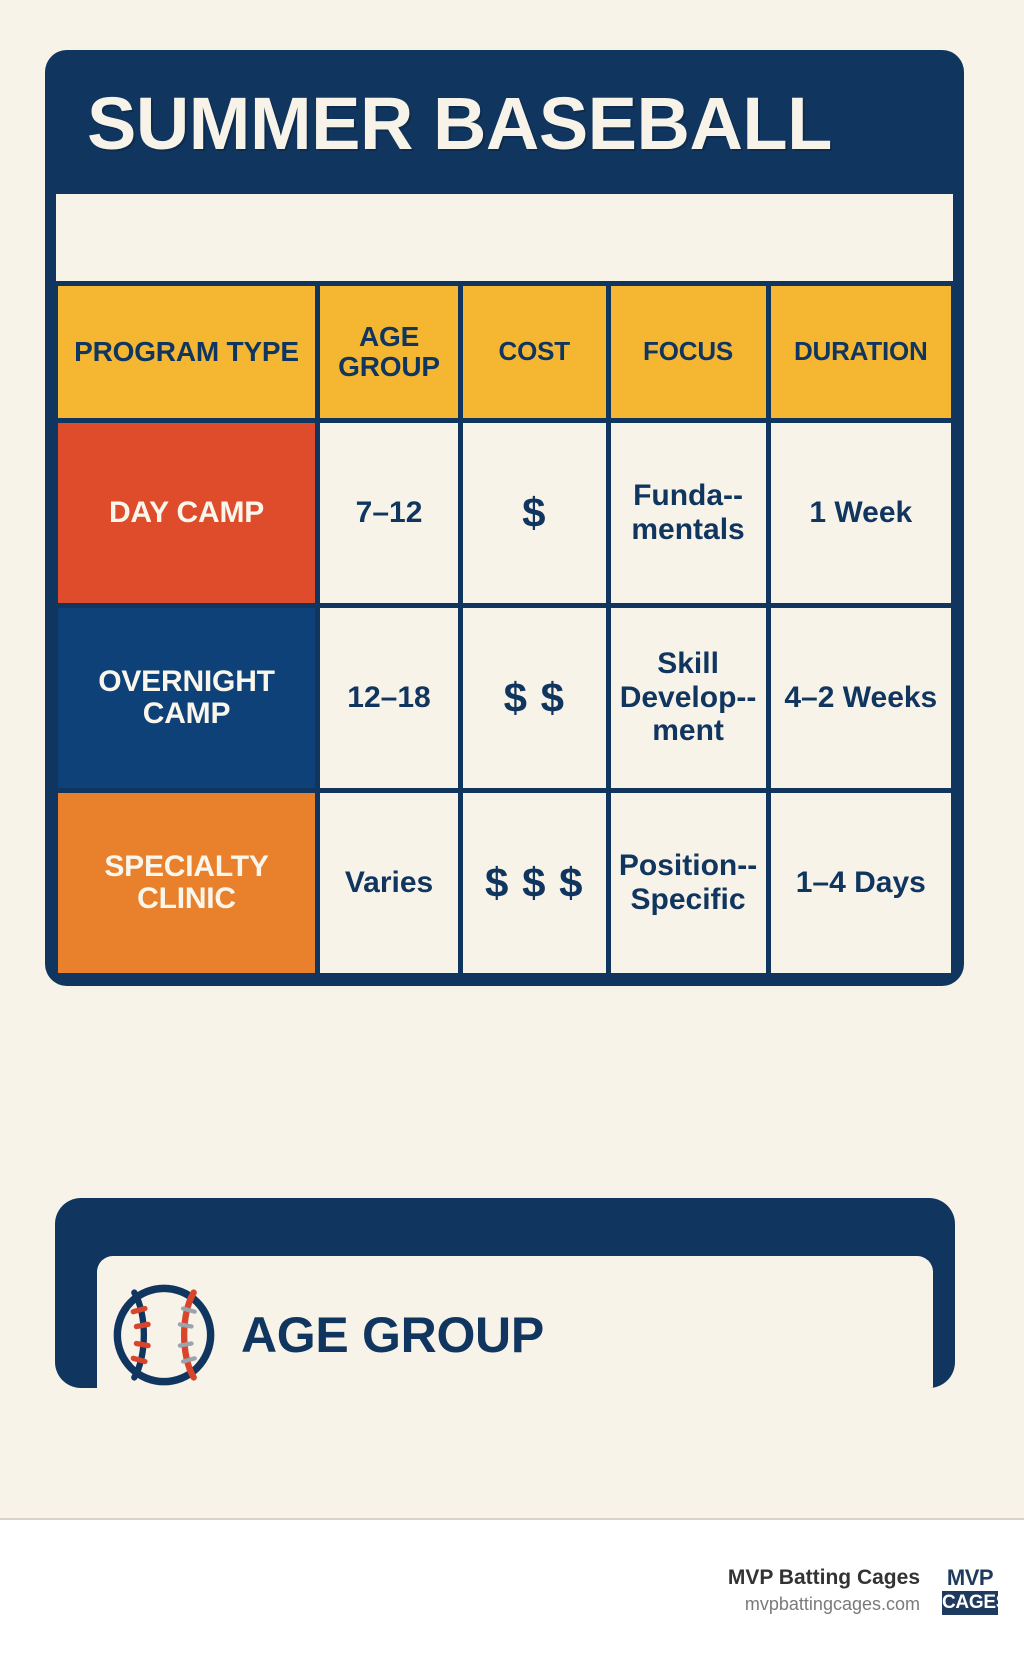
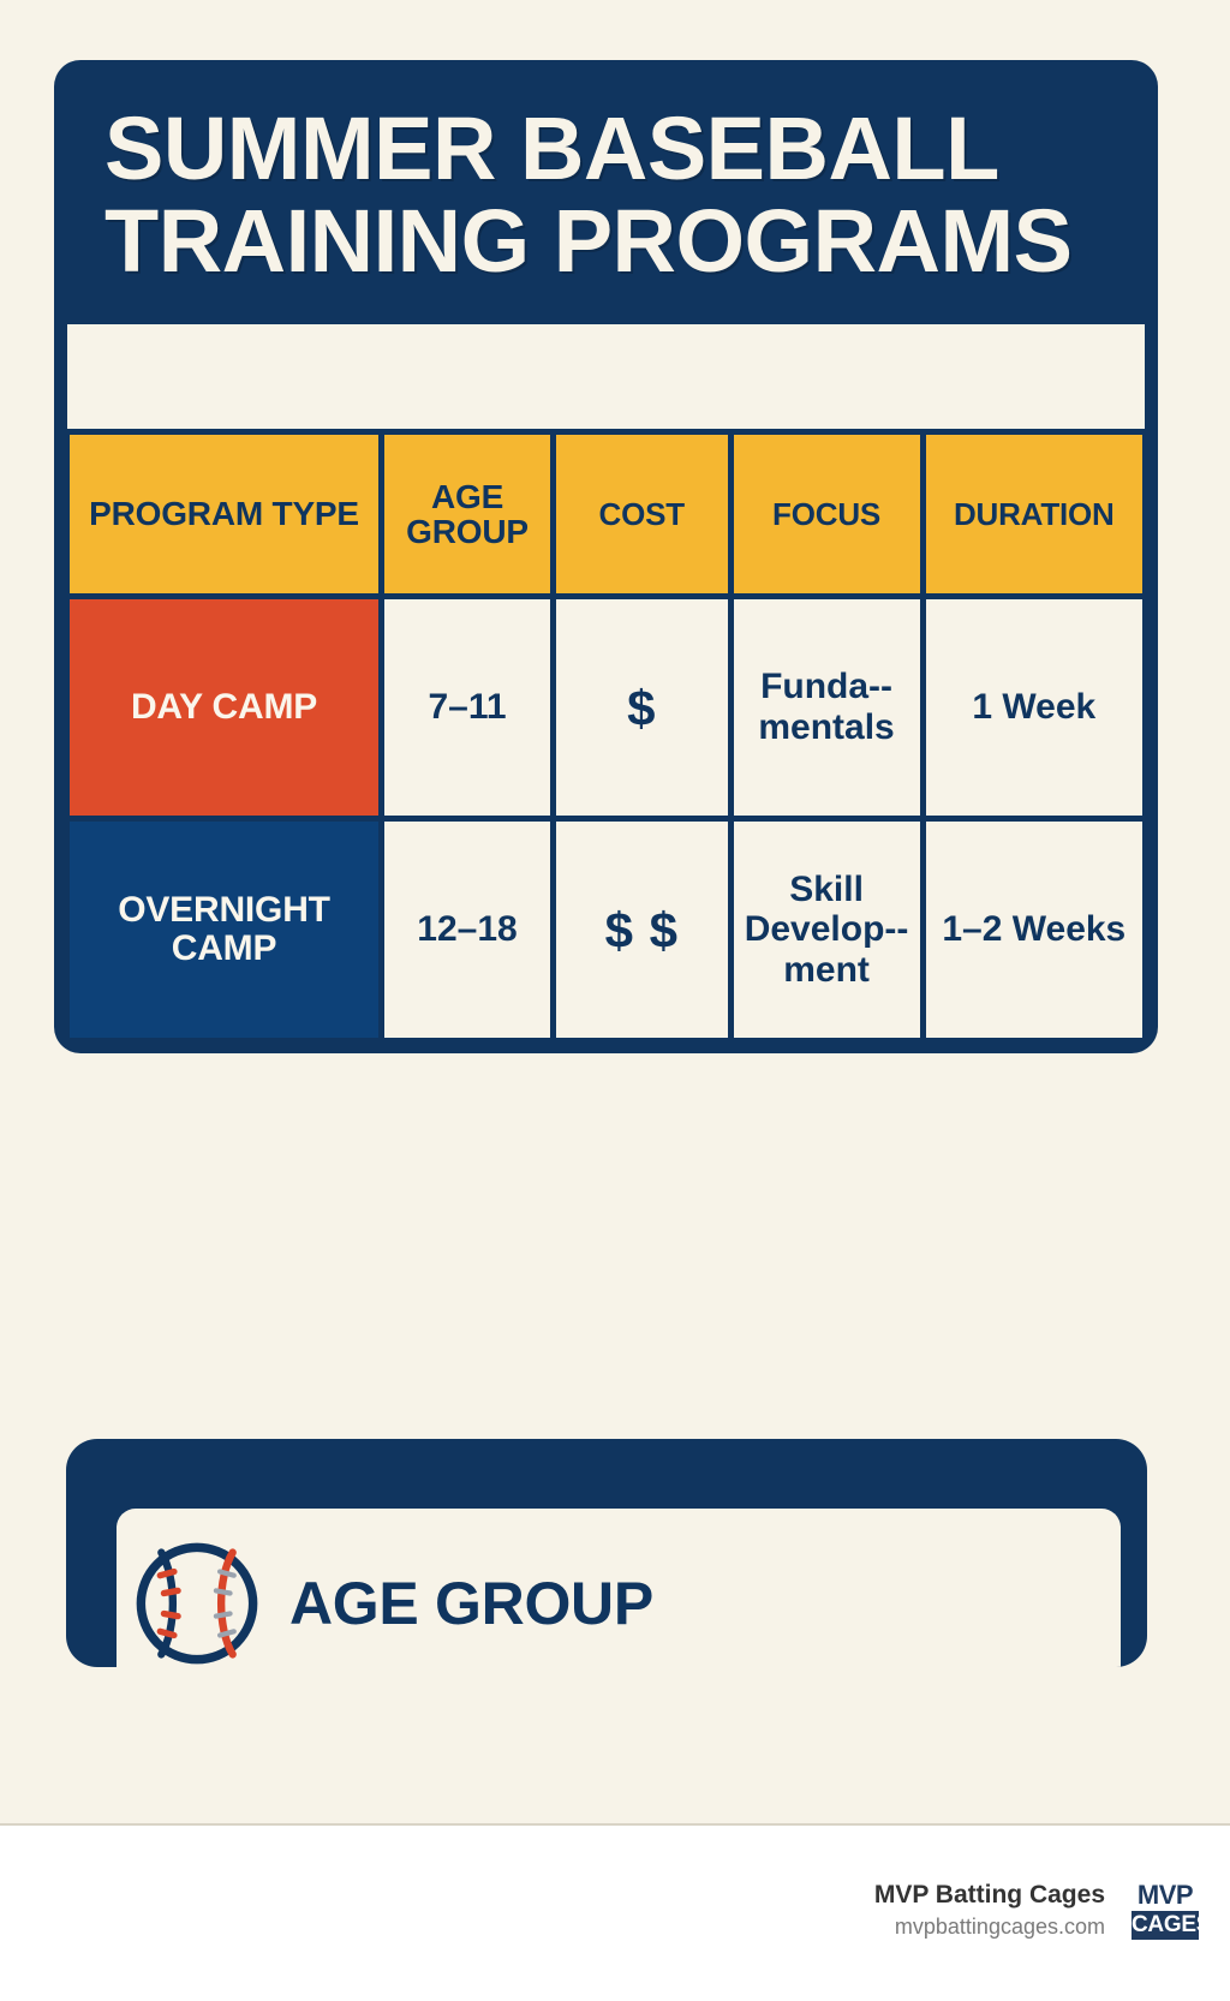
  SUMMER BASEBALL
+ TRAINING PROGRAMS
  PROGRAM TYPE	AGE GROUP	COST	FOCUS	DURATION
- DAY CAMP	7–12	$	Funda-­mentals	1 Week
+ DAY CAMP	7–11	$	Funda-­mentals	1 Week
- OVERNIGHT CAMP	12–18	$ $	Skill Develop-­ment	4–2 Weeks
+ OVERNIGHT CAMP	12–18	$ $	Skill Develop-­ment	1–2 Weeks
- SPECIALTY CLINIC	Varies	$ $ $	Position-­Specific	1–4 Days
  AGE GROUP
  MVP Batting Cages
  mvpbattingcages.com
  MVP
  CAGES
